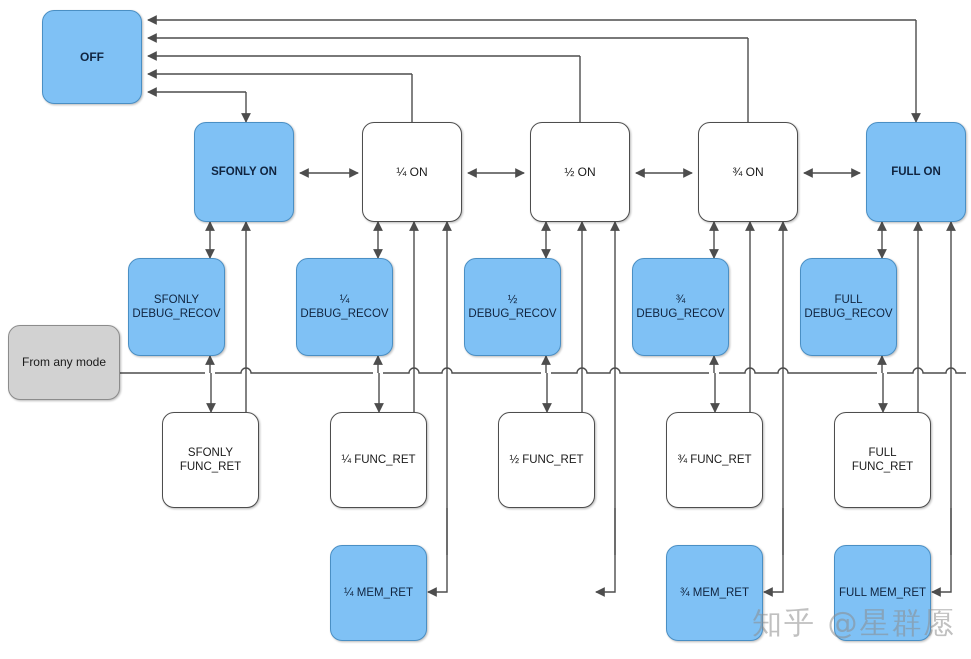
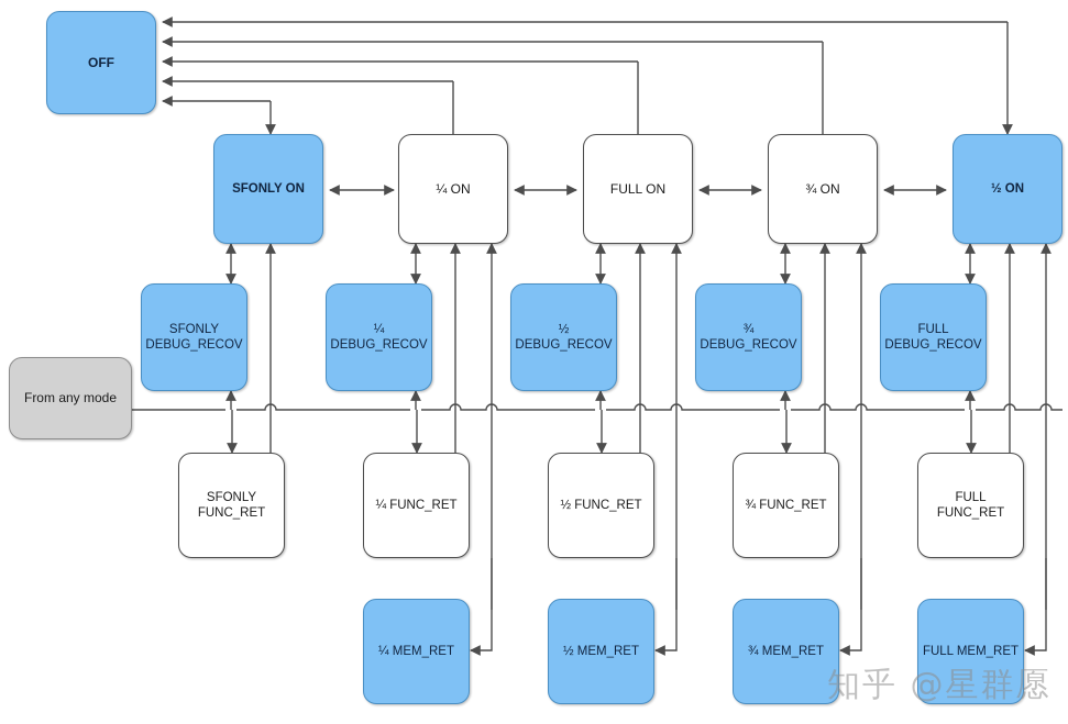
  OFF
  From any mode
  SFONLY ON
  ¼ ON
- ½ ON
+ FULL ON
  ¾ ON
- FULL ON
+ ½ ON
  SFONLY
  DEBUG_RECOV
  ¼
  DEBUG_RECOV
  ½
  DEBUG_RECOV
  ¾
  DEBUG_RECOV
  FULL
  DEBUG_RECOV
  SFONLY
  FUNC_RET
  ¼ FUNC_RET
  ½ FUNC_RET
  ¾ FUNC_RET
  FULL
  FUNC_RET
  ¼ MEM_RET
+ ½ MEM_RET
  ¾ MEM_RET
  FULL MEM_RET
  知乎 @星群愿
